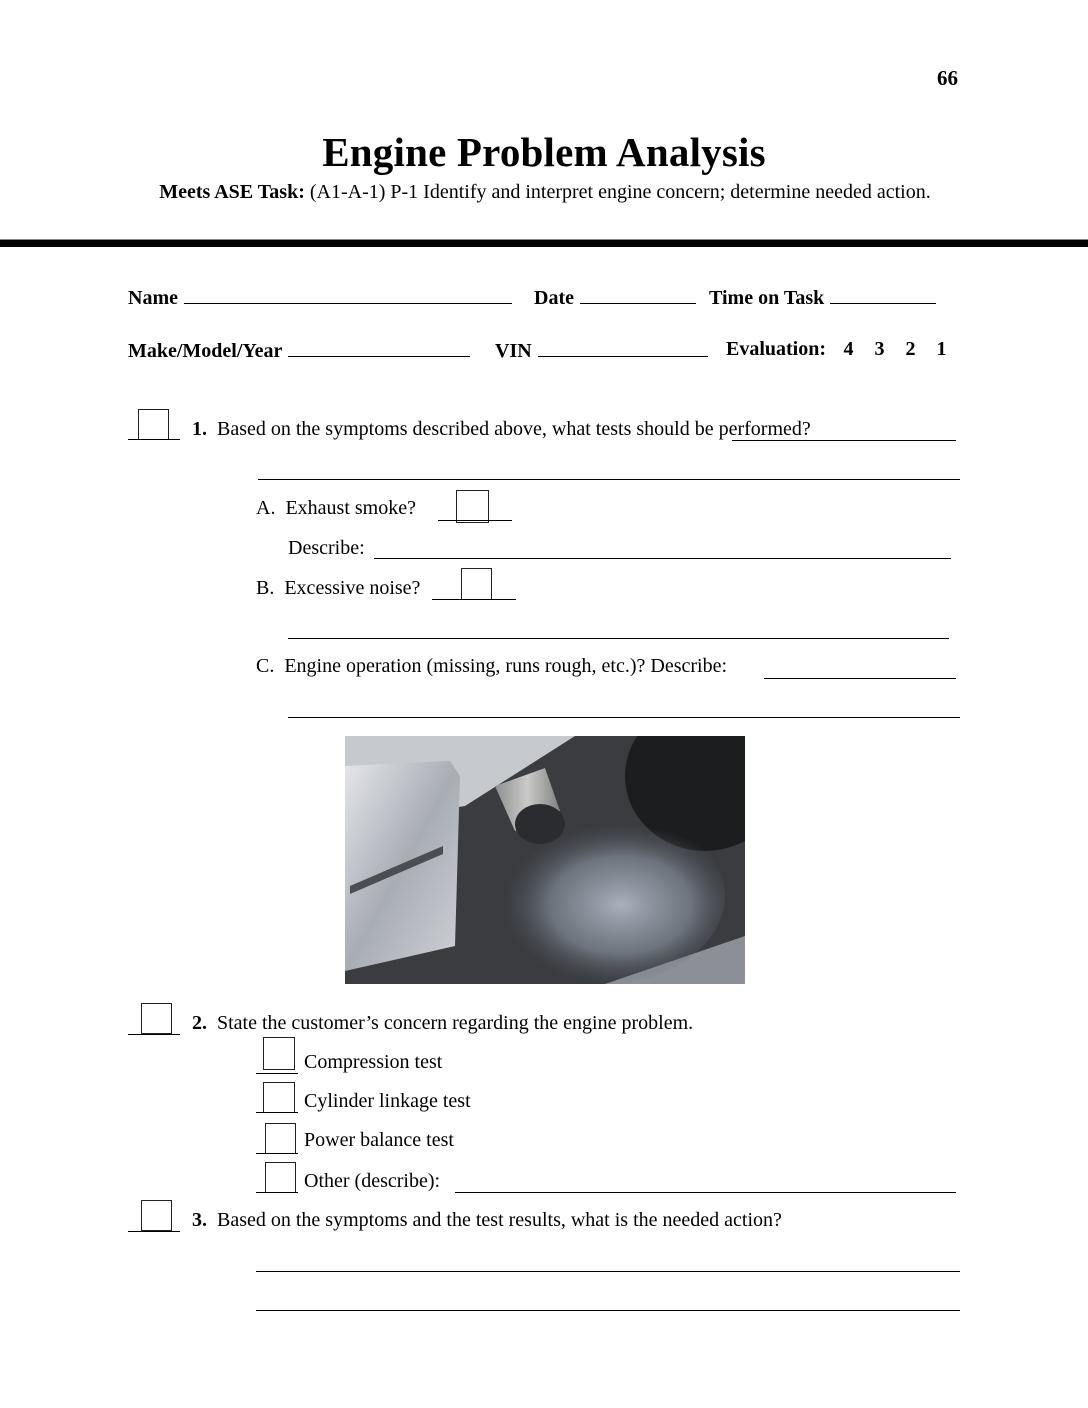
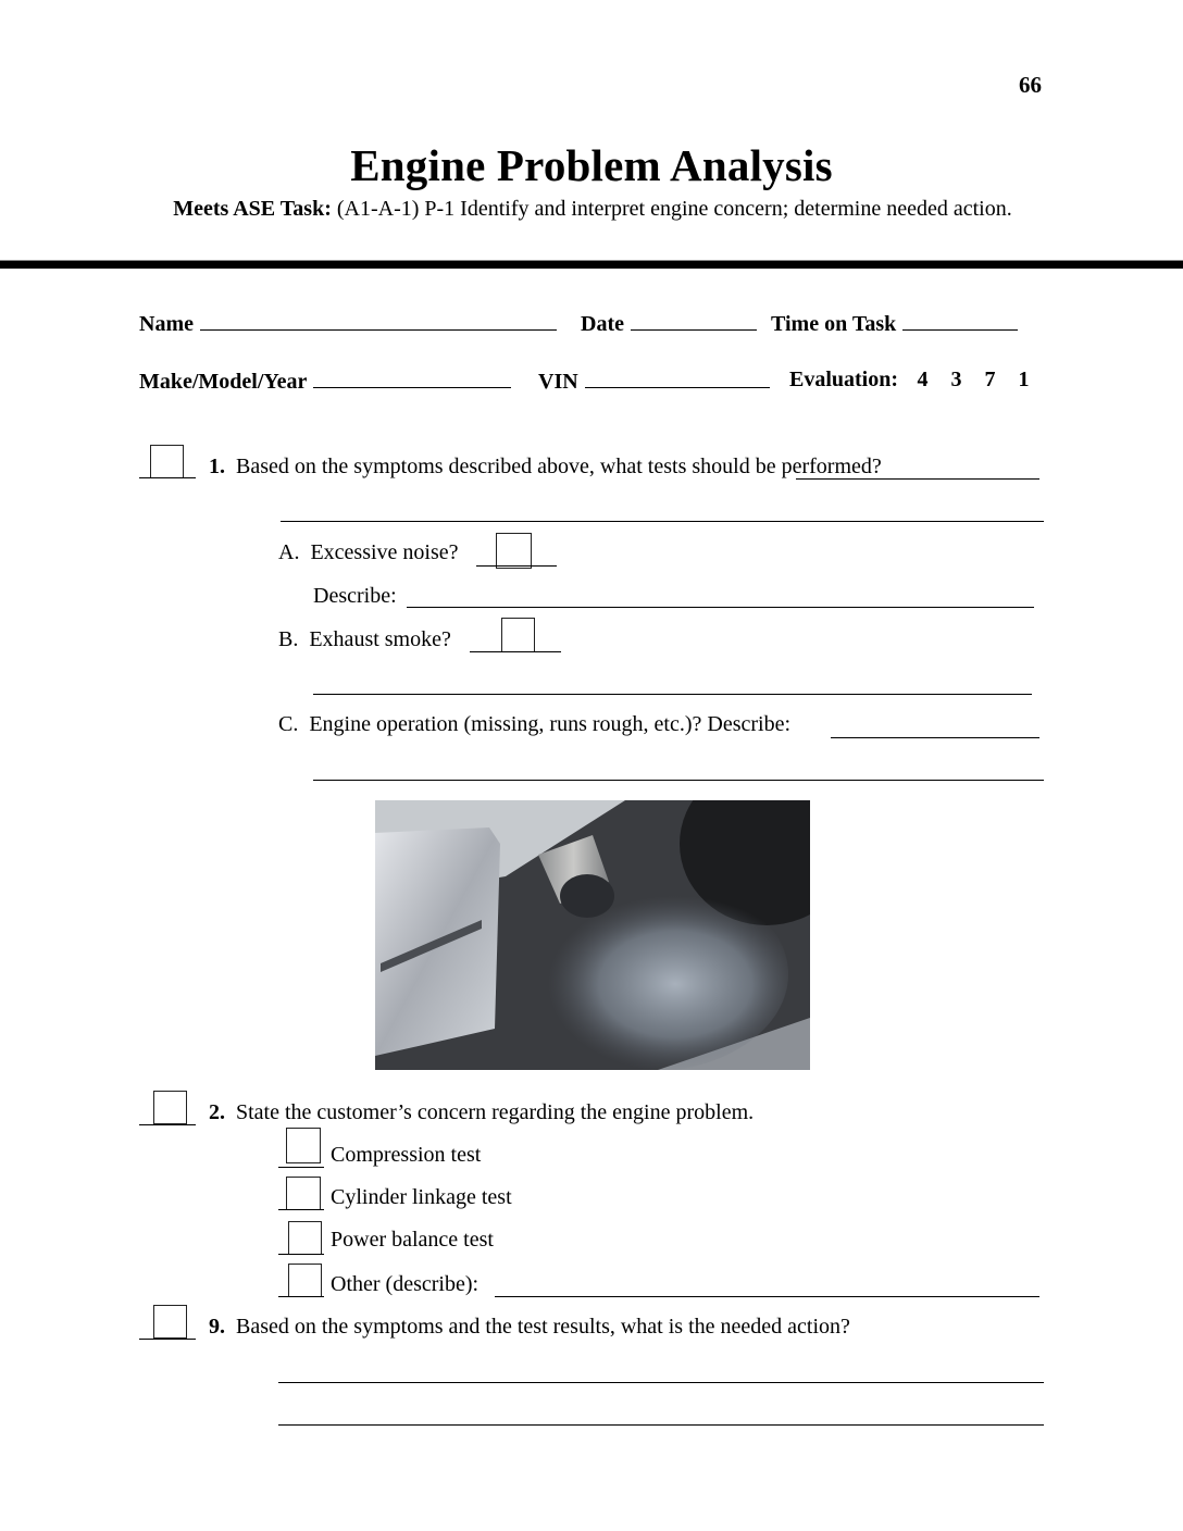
  66
  Engine Problem Analysis
  Meets ASE Task: (A1-A-1) P-1 Identify and interpret engine concern; determine needed action.
  Name
  Date
  Time on Task
  Make/Model/Year
  VIN
- Evaluation: 4 3 2 1
+ Evaluation: 4 3 7 1
  1. Based on the symptoms described above, what tests should be performed?
- A. Exhaust smoke?
+ A. Excessive noise?
  Describe:
- B. Excessive noise?
+ B. Exhaust smoke?
  C. Engine operation (missing, runs rough, etc.)? Describe:
  2. State the customer’s concern regarding the engine problem.
  Compression test
  Cylinder linkage test
  Power balance test
  Other (describe):
- 3. Based on the symptoms and the test results, what is the needed action?
+ 9. Based on the symptoms and the test results, what is the needed action?
